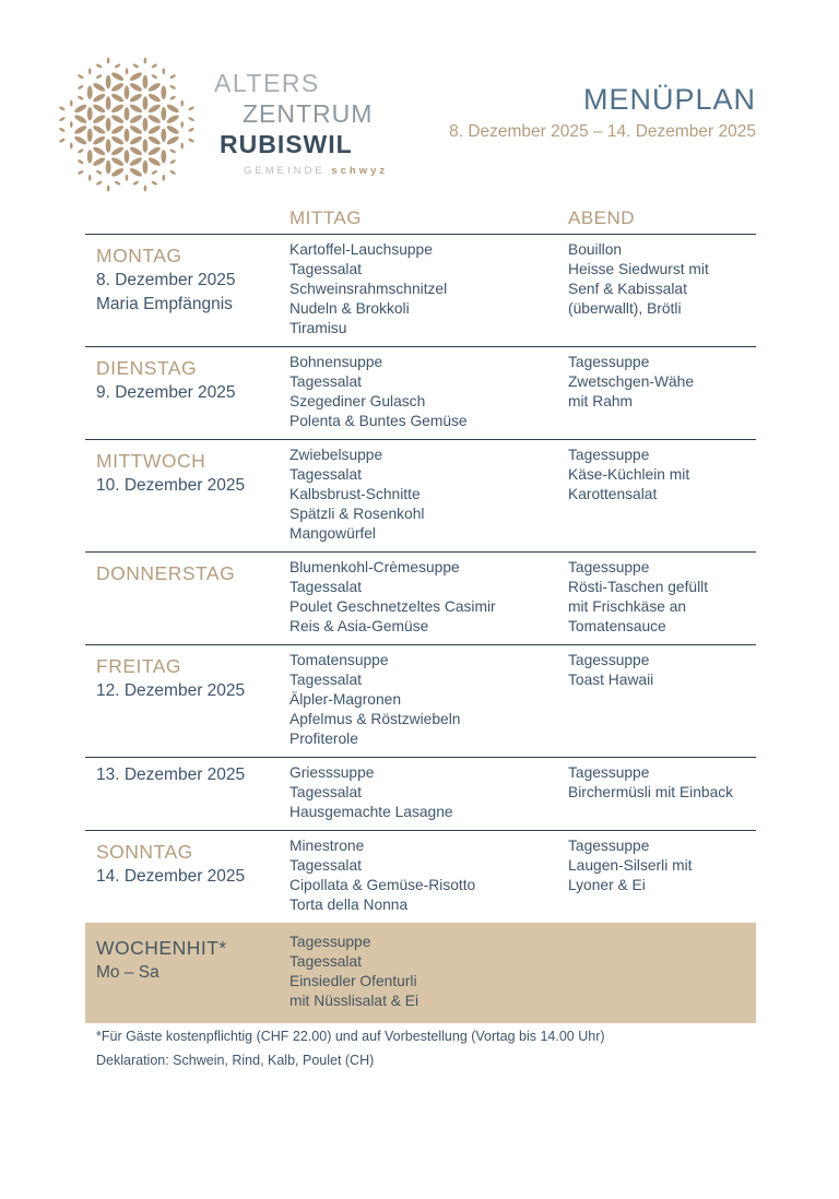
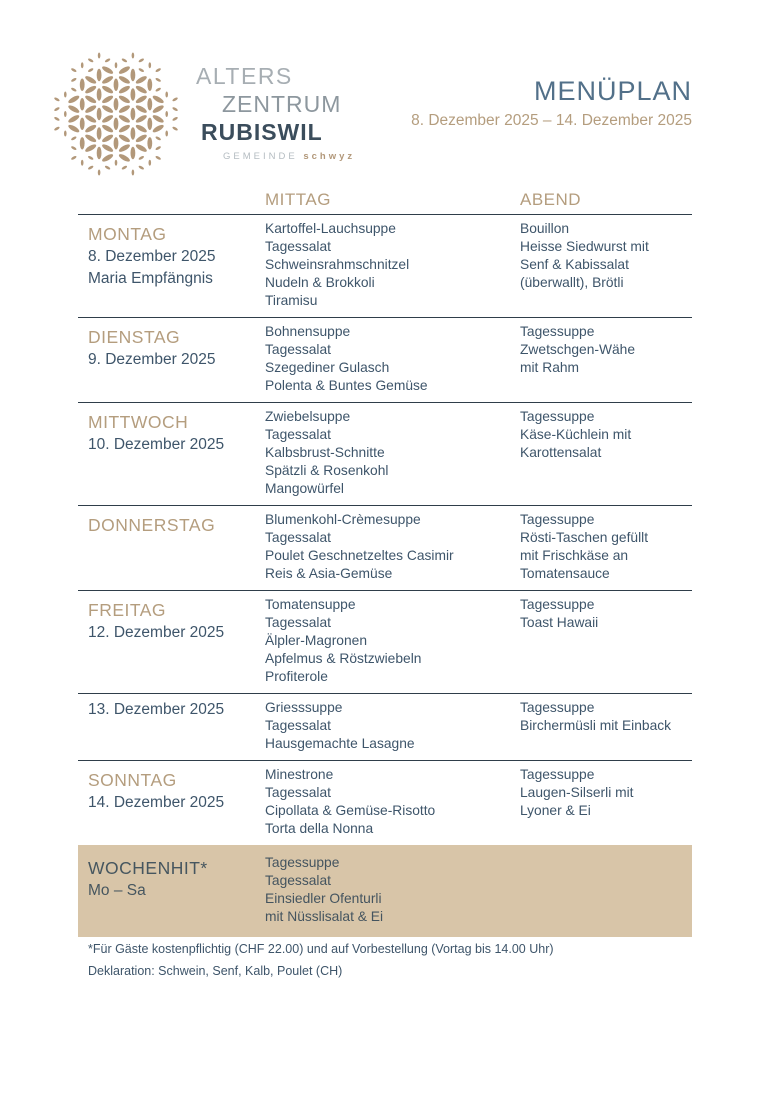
  ALTERS
  ZENTRUM
  RUBISWIL
  GEMEINDE schwyz
  MENÜPLAN
  8. Dezember 2025 – 14. Dezember 2025
  MITTAG
  ABEND
  MONTAG
  8. Dezember 2025
  Maria Empfängnis
  Kartoffel-Lauchsuppe
  Tagessalat
  Schweinsrahmschnitzel
  Nudeln & Brokkoli
  Tiramisu
  Bouillon
  Heisse Siedwurst mit
  Senf & Kabissalat
  (überwallt), Brötli
  DIENSTAG
  9. Dezember 2025
  Bohnensuppe
  Tagessalat
  Szegediner Gulasch
  Polenta & Buntes Gemüse
  Tagessuppe
  Zwetschgen-Wähe
  mit Rahm
  MITTWOCH
  10. Dezember 2025
  Zwiebelsuppe
  Tagessalat
  Kalbsbrust-Schnitte
  Spätzli & Rosenkohl
  Mangowürfel
  Tagessuppe
  Käse-Küchlein mit
  Karottensalat
  DONNERSTAG
  Blumenkohl-Crèmesuppe
  Tagessalat
  Poulet Geschnetzeltes Casimir
  Reis & Asia-Gemüse
  Tagessuppe
  Rösti-Taschen gefüllt
  mit Frischkäse an
  Tomatensauce
  FREITAG
  12. Dezember 2025
  Tomatensuppe
  Tagessalat
  Älpler-Magronen
  Apfelmus & Röstzwiebeln
  Profiterole
  Tagessuppe
  Toast Hawaii
  13. Dezember 2025
  Griesssuppe
  Tagessalat
  Hausgemachte Lasagne
  Tagessuppe
  Birchermüsli mit Einback
  SONNTAG
  14. Dezember 2025
  Minestrone
  Tagessalat
  Cipollata & Gemüse-Risotto
  Torta della Nonna
  Tagessuppe
  Laugen-Silserli mit
  Lyoner & Ei
  WOCHENHIT*
  Mo – Sa
  Tagessuppe
  Tagessalat
  Einsiedler Ofenturli
  mit Nüsslisalat & Ei
  *Für Gäste kostenpflichtig (CHF 22.00) und auf Vorbestellung (Vortag bis 14.00 Uhr)
- Deklaration: Schwein, Rind, Kalb, Poulet (CH)
+ Deklaration: Schwein, Senf, Kalb, Poulet (CH)
